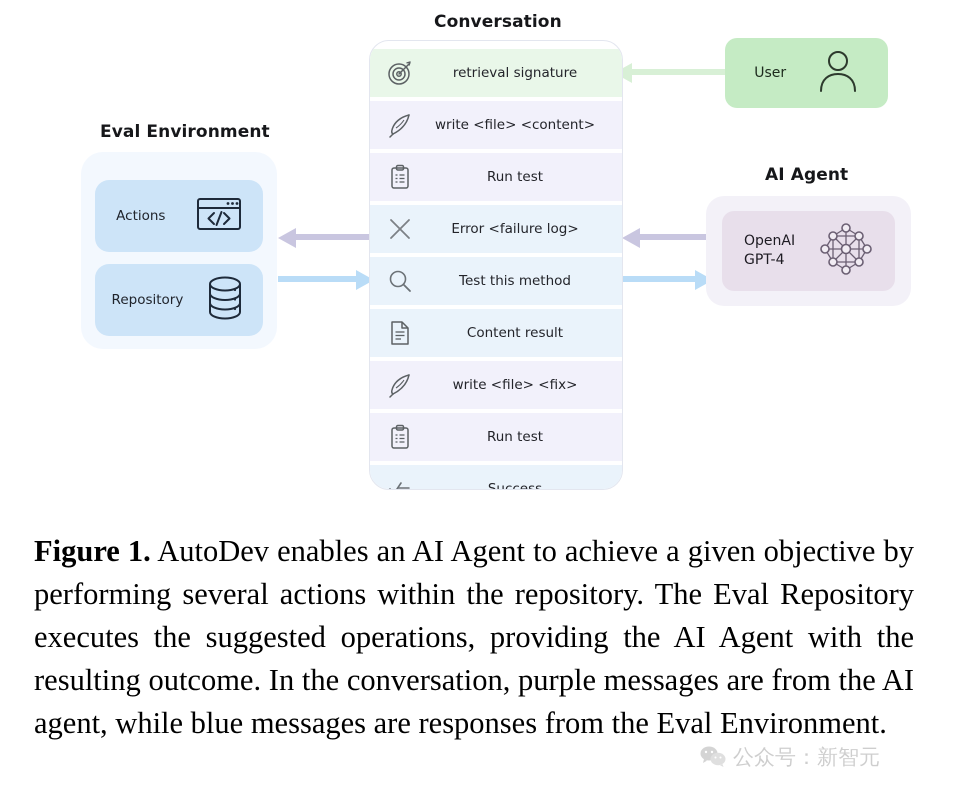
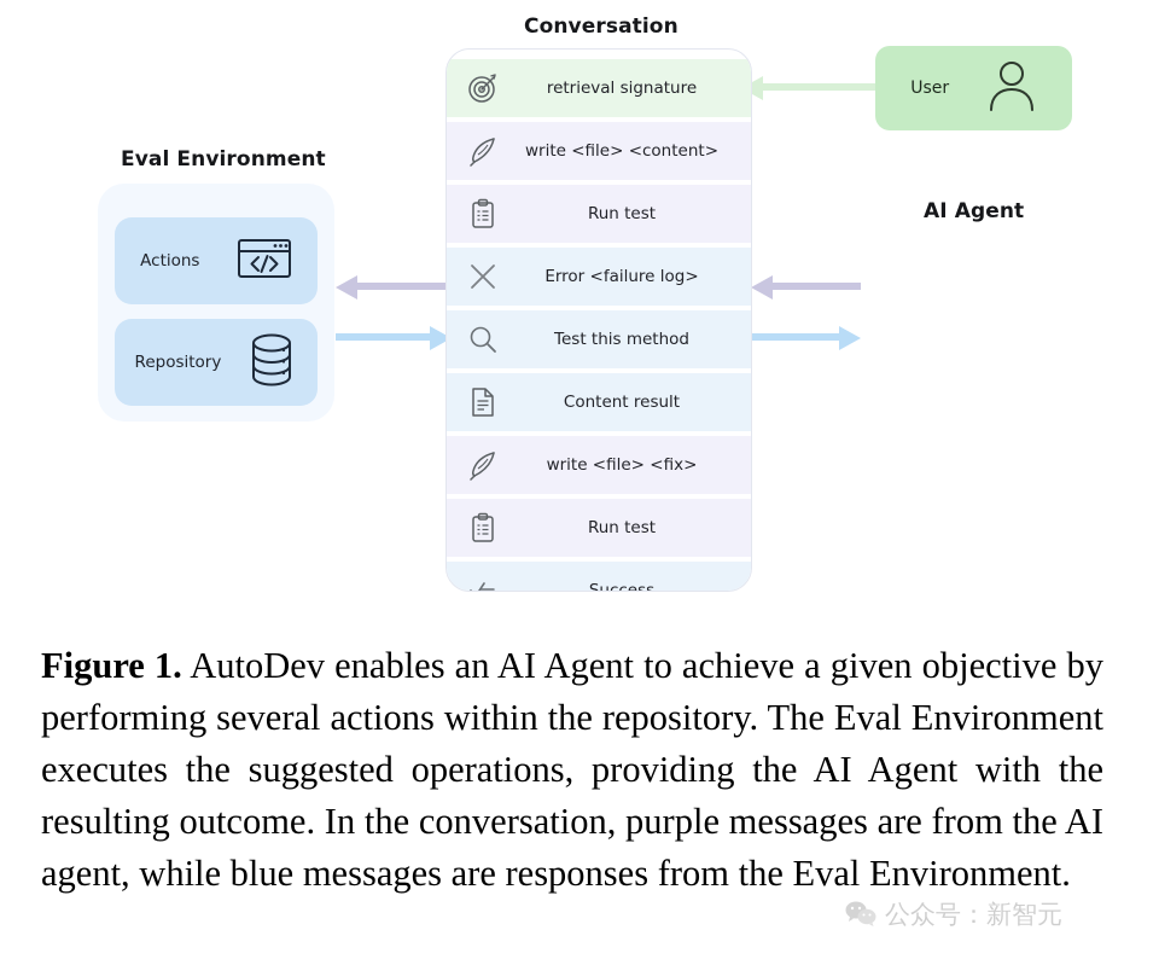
  Eval Environment
  Actions
  Repository
  Conversation
  retrieval signature
  write <file> <content>
  Run test
  Error <failure log>
  Test this method
  Content result
  write <file> <fix>
  Run test
  User
  AI Agent
- OpenAI
- GPT-4
- Figure 1. AutoDev enables an AI Agent to achieve a given objective by performing several actions within the repository. The Eval Repository executes the suggested operations, providing the AI Agent with the resulting outcome. In the conversation, purple messages are from the AI agent, while blue messages are responses from the Eval Environment.
+ Figure 1. AutoDev enables an AI Agent to achieve a given objective by performing several actions within the repository. The Eval Environment executes the suggested operations, providing the AI Agent with the resulting outcome. In the conversation, purple messages are from the AI agent, while blue messages are responses from the Eval Environment.
  公众号：新智元
